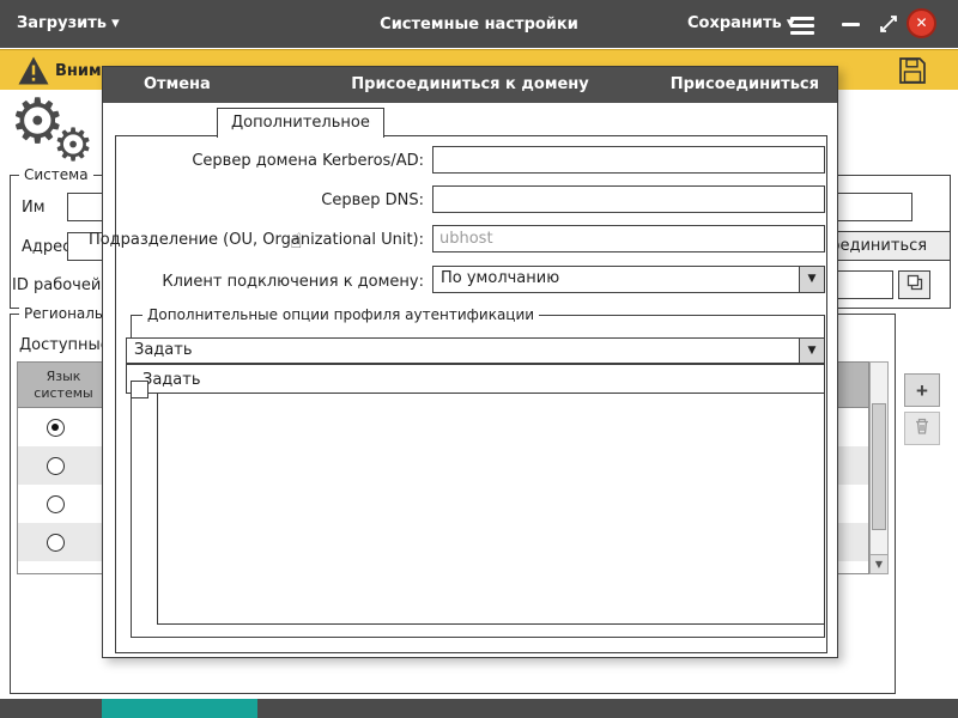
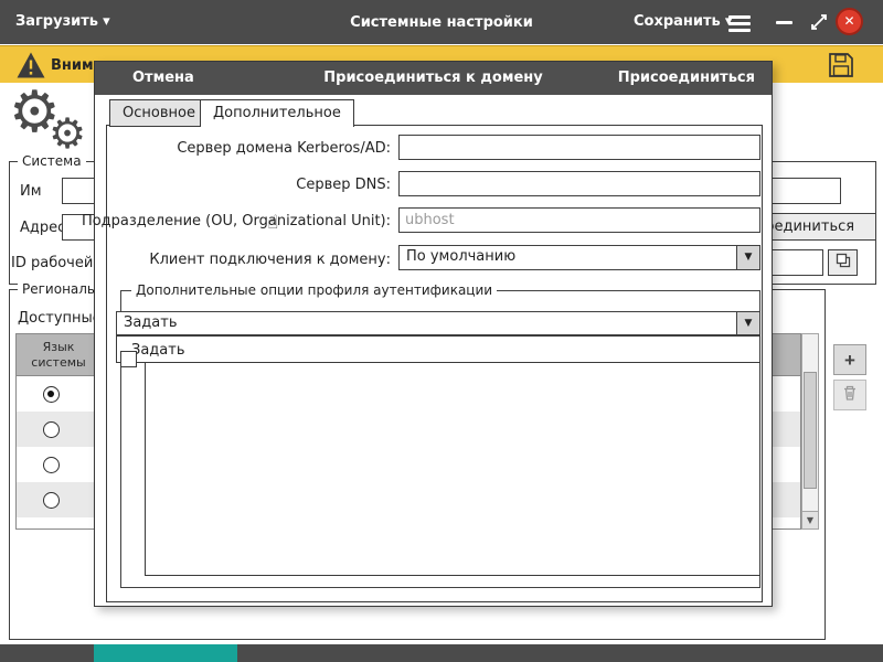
  ⚙
  ⚙
  Система
  Им
  Адре
  ID рабочей
  Региональ
  Доступны
  Язык системы
  ▼
  +
  Загрузить ▾
  Системные настройки
  Сохранить
  ✕
  Отмена
  Присоединиться к домену
  Присоединиться
+ Основное
  Дополнительное
  Сервер домена Kerberos/AD:
  Сервер DNS:
  Подразделение (OU, Organizational Unit):
  ubhost
  ☝
  Клиент подключения к домену:
  По умолчанию
  ▼
  Дополнительные опции профиля аутентификации
  Задать
  ▼
  адать
